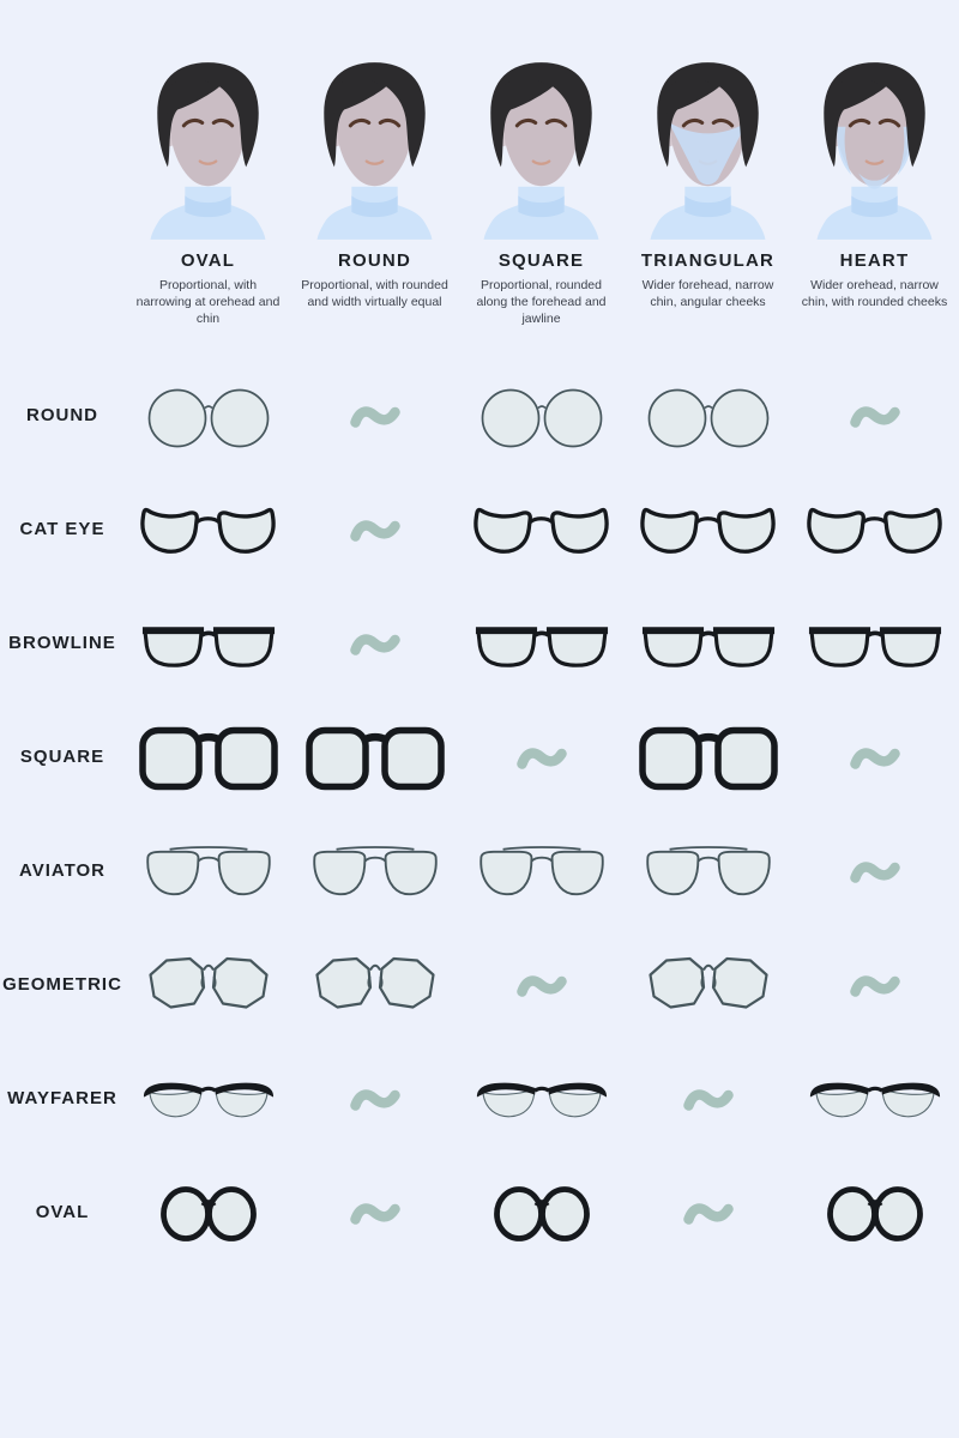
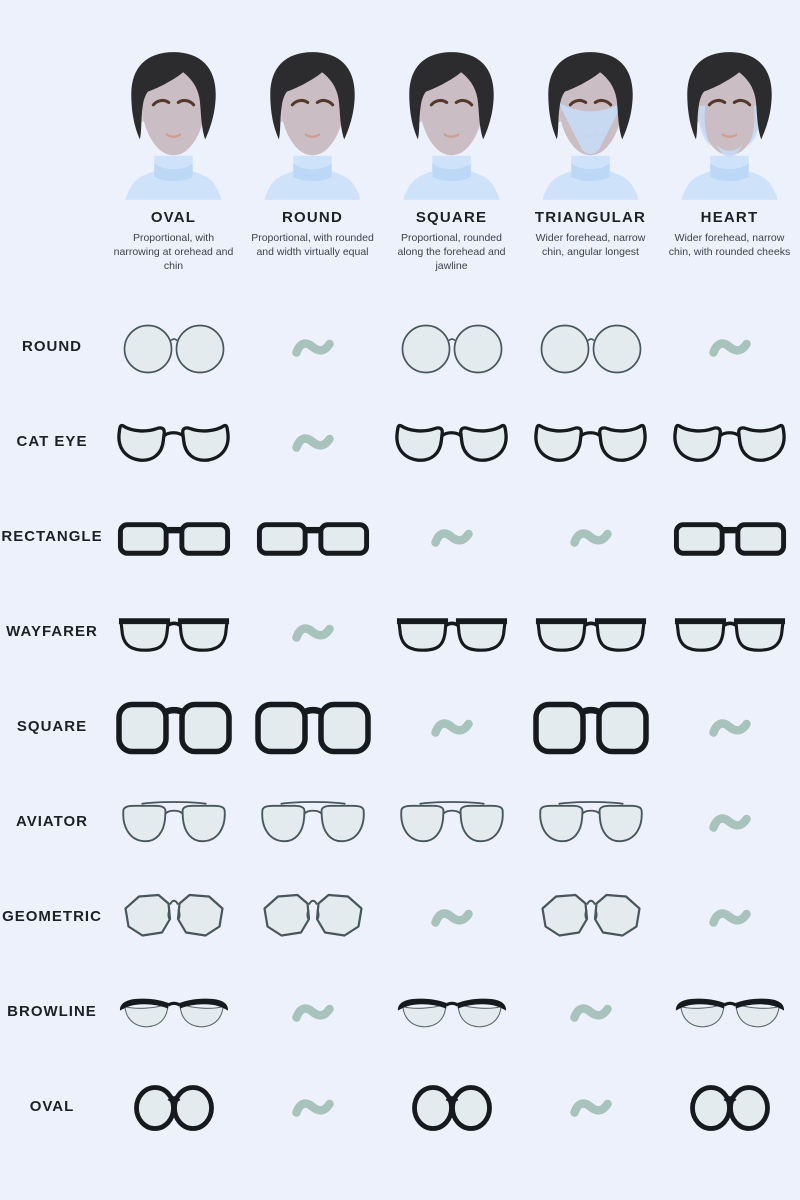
  OVAL
  Proportional, with narrowing at orehead and chin
  ROUND
  Proportional, with rounded and width virtually equal
  SQUARE
  Proportional, rounded along the forehead and jawline
  TRIANGULAR
- Wider forehead, narrow chin, angular cheeks
+ Wider forehead, narrow chin, angular longest
  HEART
- Wider orehead, narrow chin, with rounded cheeks
+ Wider forehead, narrow chin, with rounded cheeks
  ROUND
  CAT EYE
+ RECTANGLE
- BROWLINE
+ WAYFARER
  SQUARE
  AVIATOR
  GEOMETRIC
- WAYFARER
+ BROWLINE
  OVAL
